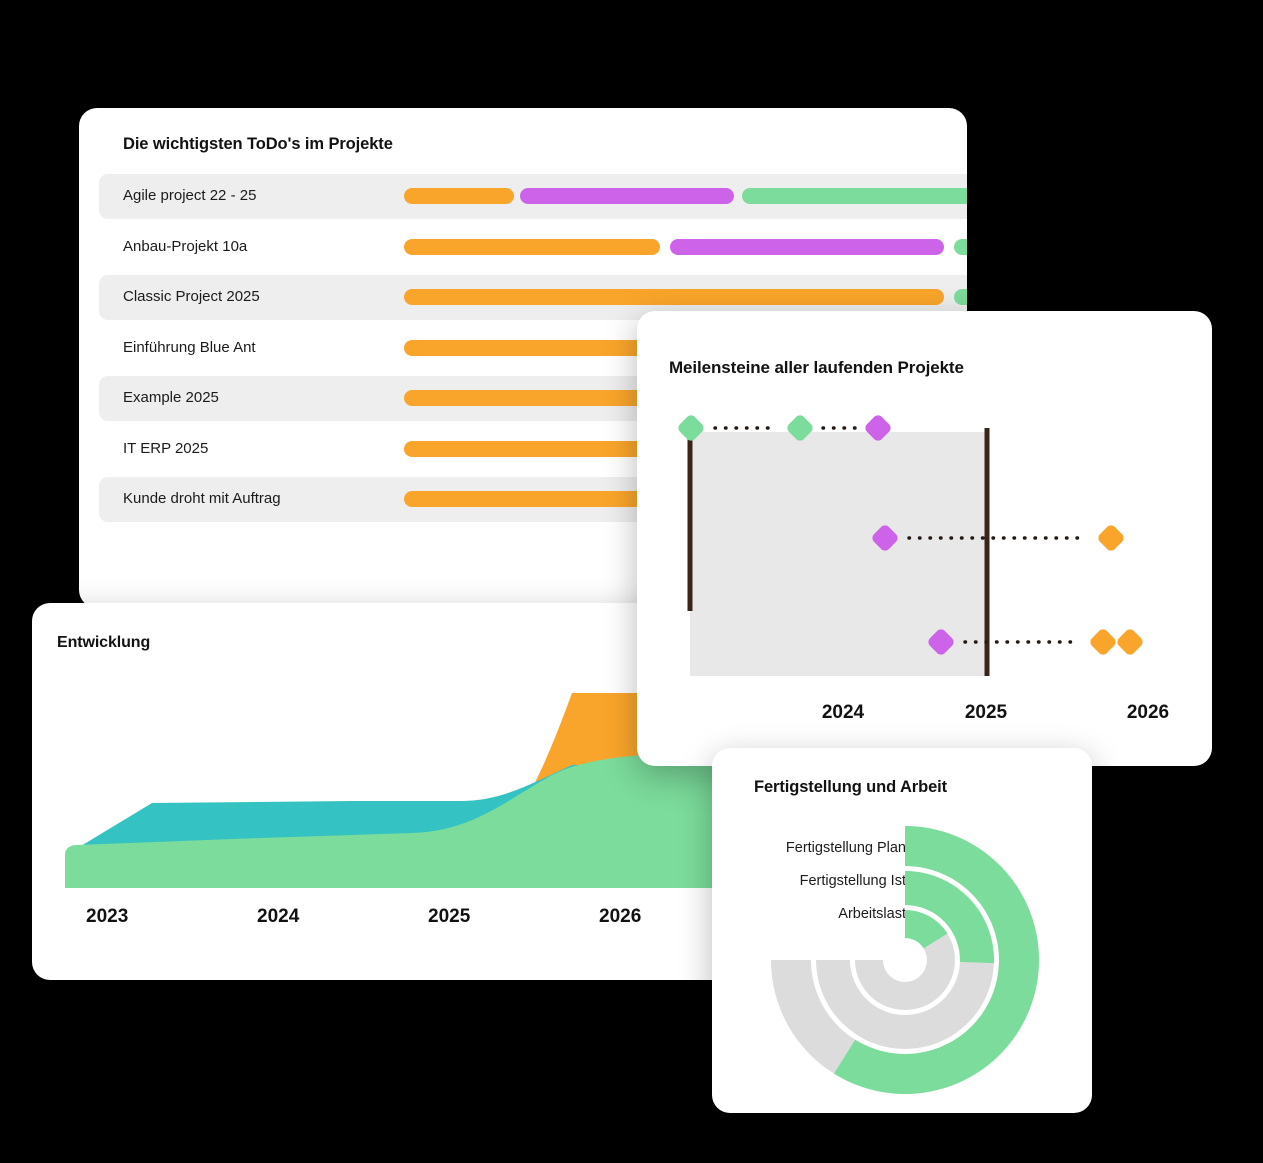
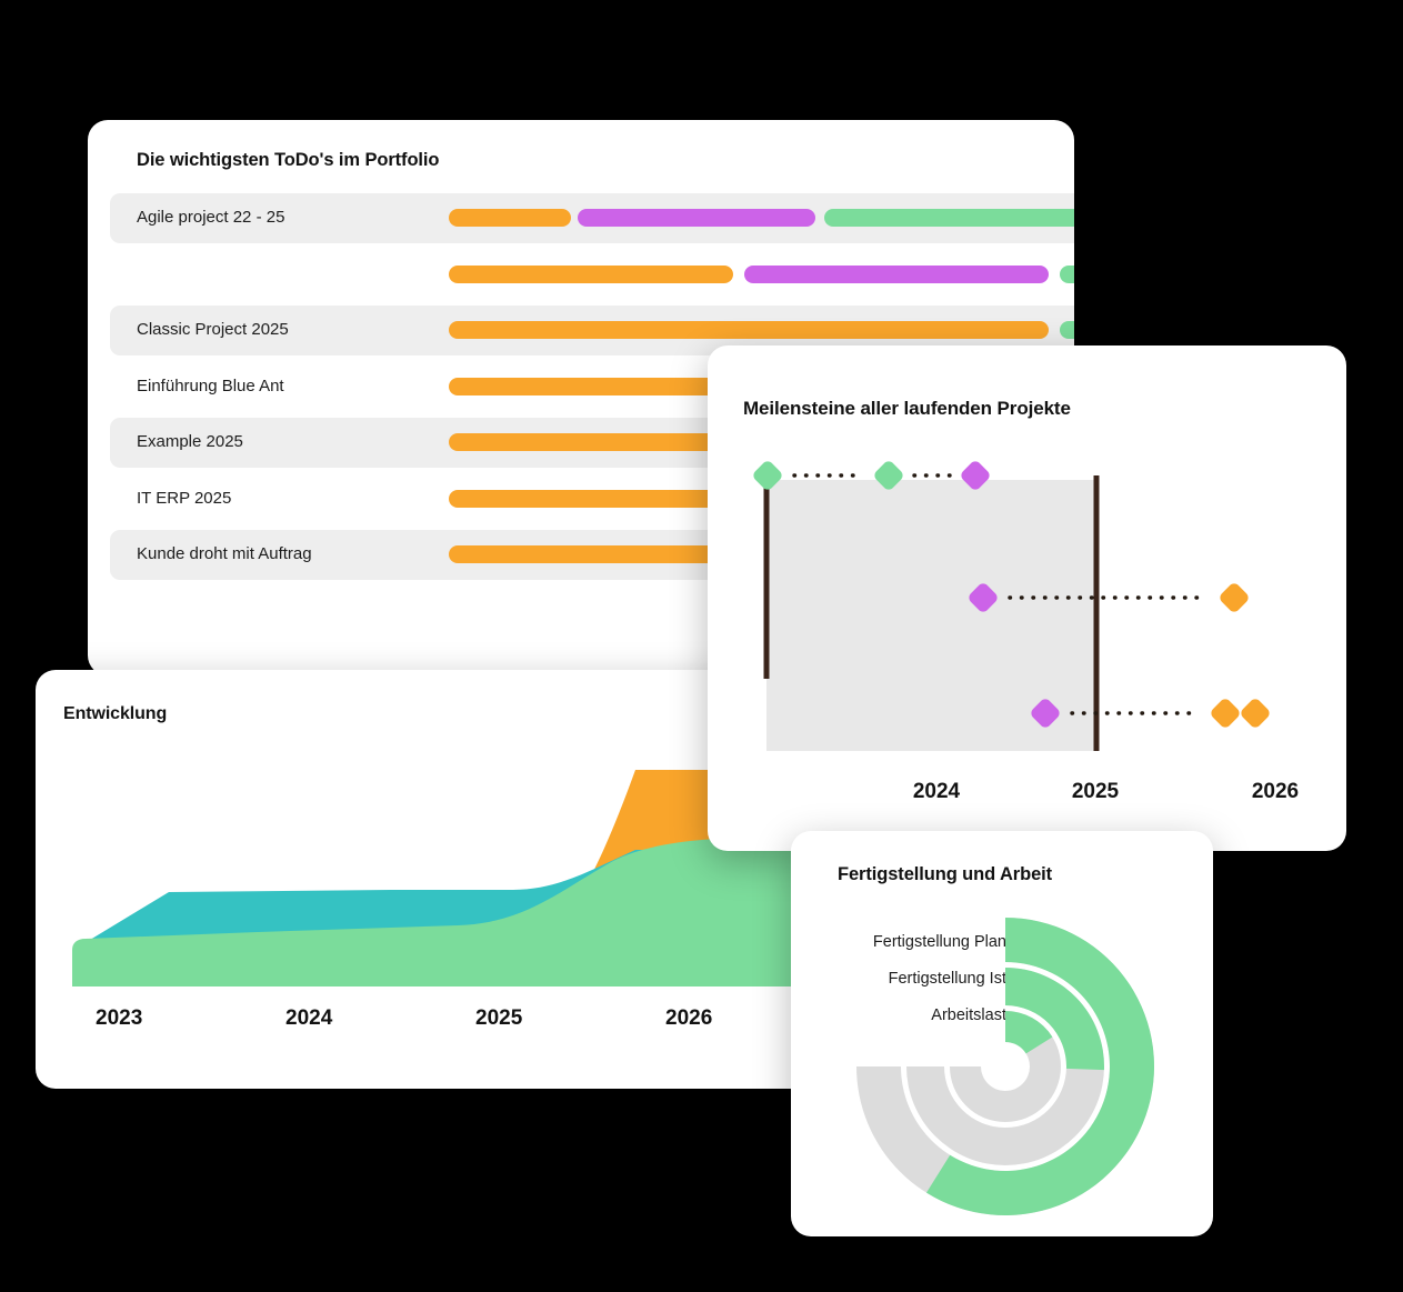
- Die wichtigsten ToDo's im Projekte
+ Die wichtigsten ToDo's im Portfolio
  Agile project 22 - 25
- Anbau-Projekt 10a
  Classic Project 2025
  Einführung Blue Ant
  Example 2025
  IT ERP 2025
  Kunde droht mit Auftrag
  Entwicklung
  2023
  2024
  2025
  2026
  Meilensteine aller laufenden Projekte
  2024
  2025
  2026
  Fertigstellung und Arbeit
  Fertigstellung Plan
  Fertigstellung Ist
  Arbeitslast
